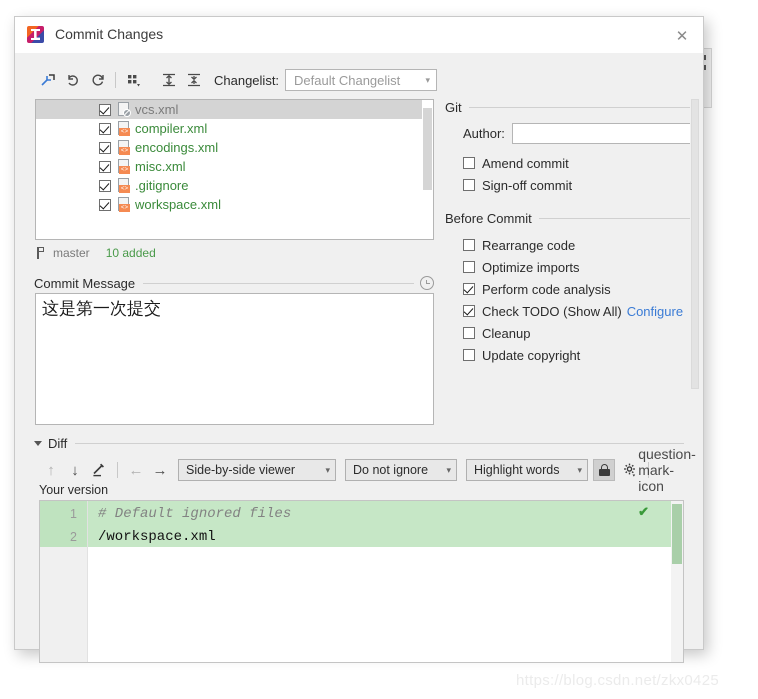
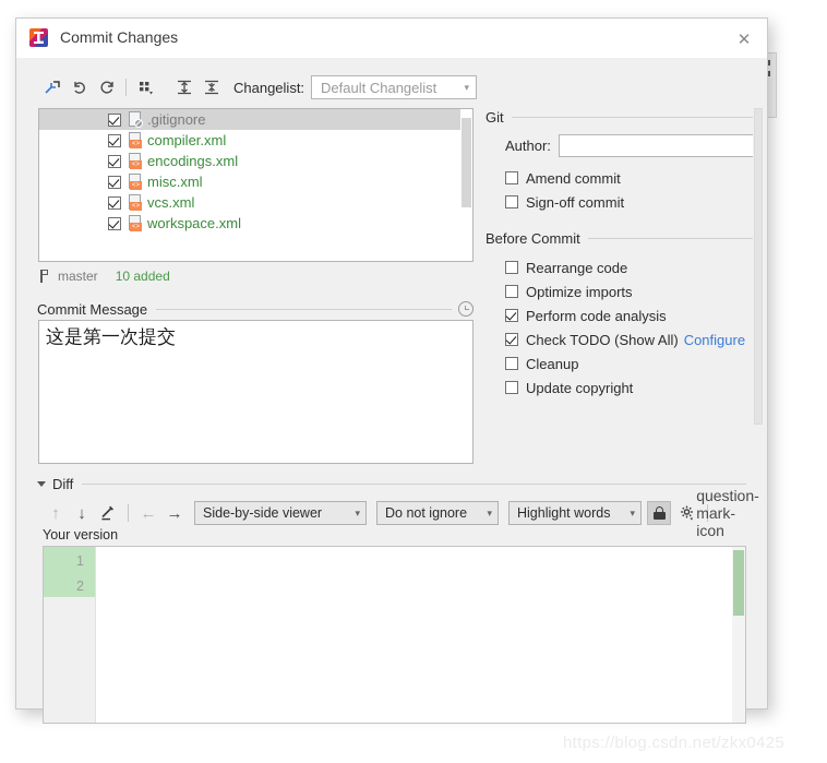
  Commit Changes
  ✕
  Changelist:
  Default Changelist
  ▾
- vcs.xml
+ .gitignore
  compiler.xml
  encodings.xml
  misc.xml
- .gitignore
+ vcs.xml
  workspace.xml
  master
  10 added
  Commit Message
  这是第一次提交
  Git
  Author:
  Amend commit
  Sign-off commit
  Before Commit
  Rearrange code
  Optimize imports
  Perform code analysis
  Check TODO (Show All)
  Configure
  Cleanup
  Update copyright
  Diff
  ↑
  ↓
  ←
  →
  Side-by-side viewer
  ▾
  Do not ignore
  ▾
  Highlight words
  ▾
  question-mark-icon
  Your version
  1
  2
- # Default ignored files
- /workspace.xml
- ✔
